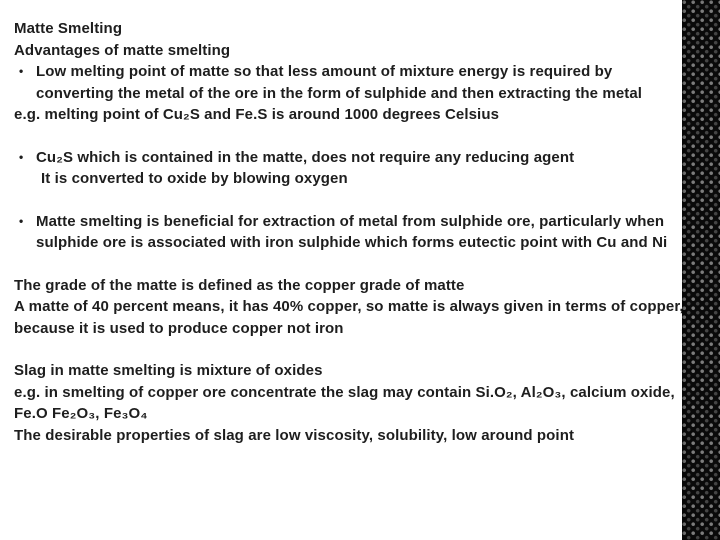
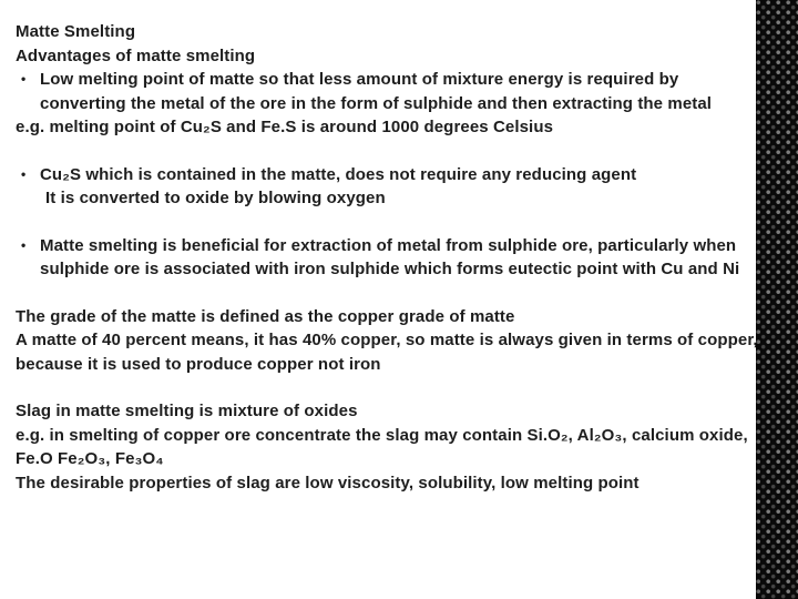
  Matte Smelting
  Advantages of matte smelting
  •
  Low melting point of matte so that less amount of mixture energy is required by converting the metal of the ore in the form of sulphide and then extracting the metal
  e.g. melting point of Cu₂S and Fe.S is around 1000 degrees Celsius
  •
  Cu₂S which is contained in the matte, does not require any reducing agent
  It is converted to oxide by blowing oxygen
  •
  Matte smelting is beneficial for extraction of metal from sulphide ore, particularly when sulphide ore is associated with iron sulphide which forms eutectic point with Cu and Ni
  The grade of the matte is defined as the copper grade of matte
  A matte of 40 percent means, it has 40% copper, so matte is always given in terms of copper because it is used to produce copper not iron
  Slag in matte smelting is mixture of oxides
  e.g. in smelting of copper ore concentrate the slag may contain Si.O₂, Al₂O₃, calcium oxide, Fe.O Fe₂O₃, Fe₃O₄
- The desirable properties of slag are low viscosity, solubility, low around point
+ The desirable properties of slag are low viscosity, solubility, low melting point
